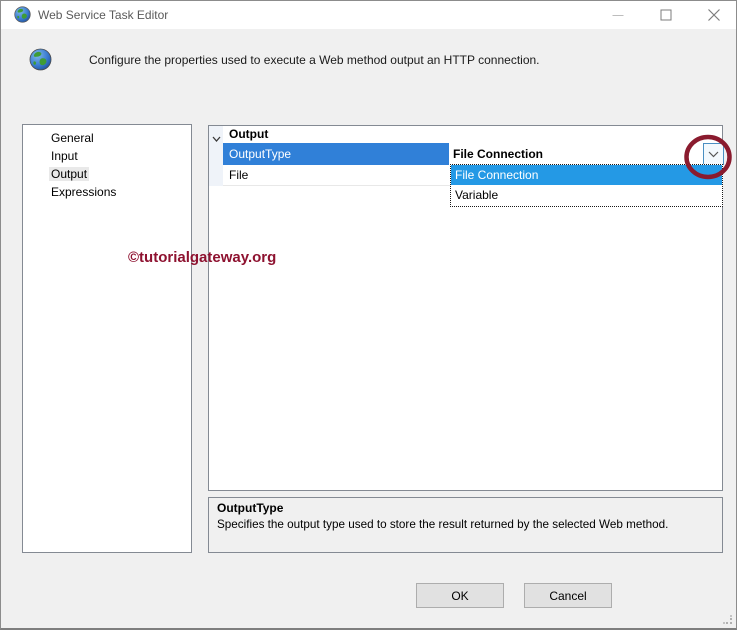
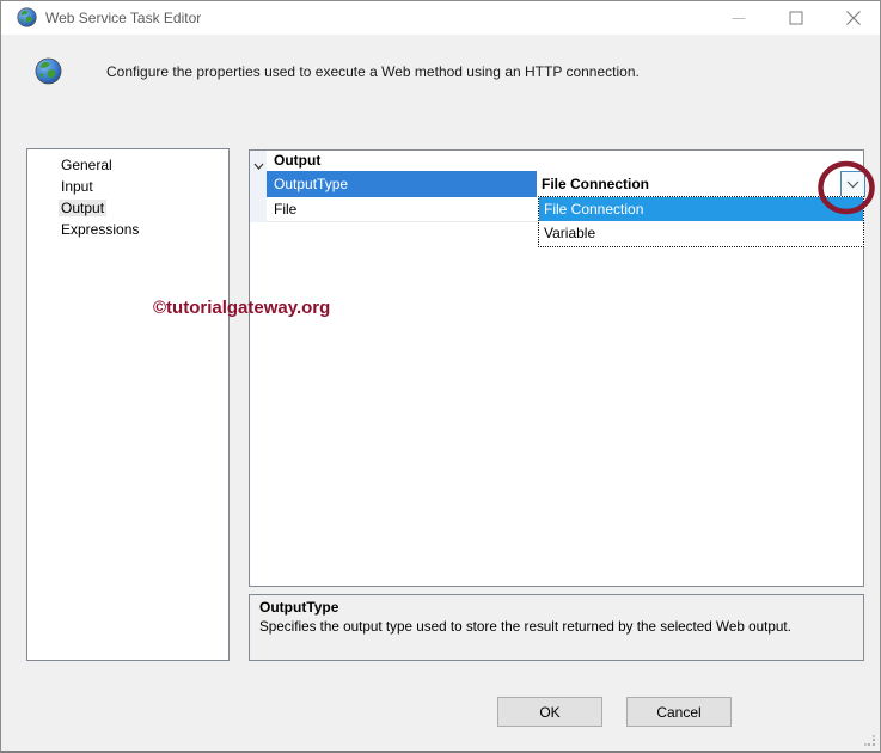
  Web Service Task Editor
- Configure the properties used to execute a Web method output an HTTP connection.
+ Configure the properties used to execute a Web method using an HTTP connection.
  General
  Input
  Output
  Expressions
  Output
  OutputType
  File Connection
  File
  File Connection
  Variable
  ©tutorialgateway.org
  OutputType
- Specifies the output type used to store the result returned by the selected Web method.
+ Specifies the output type used to store the result returned by the selected Web output.
  OK
  Cancel
